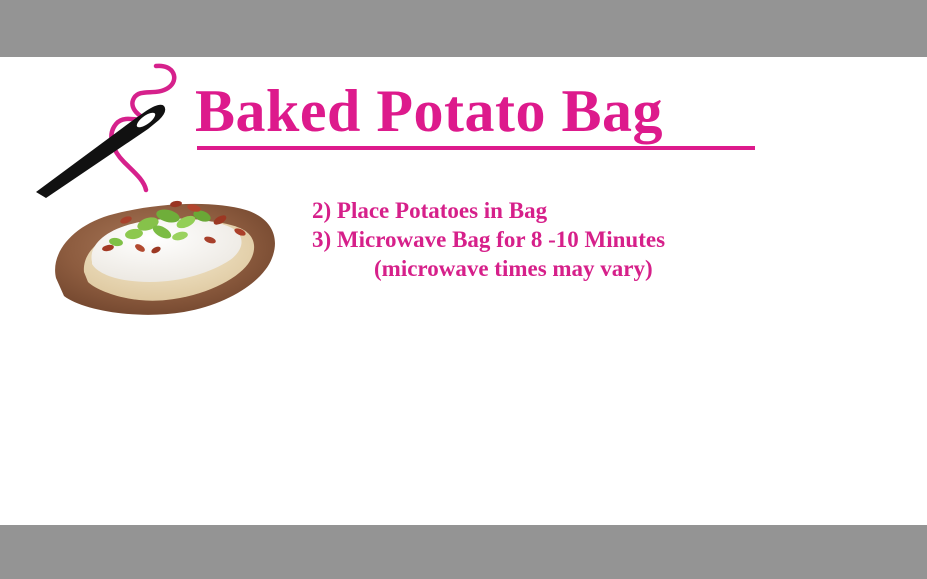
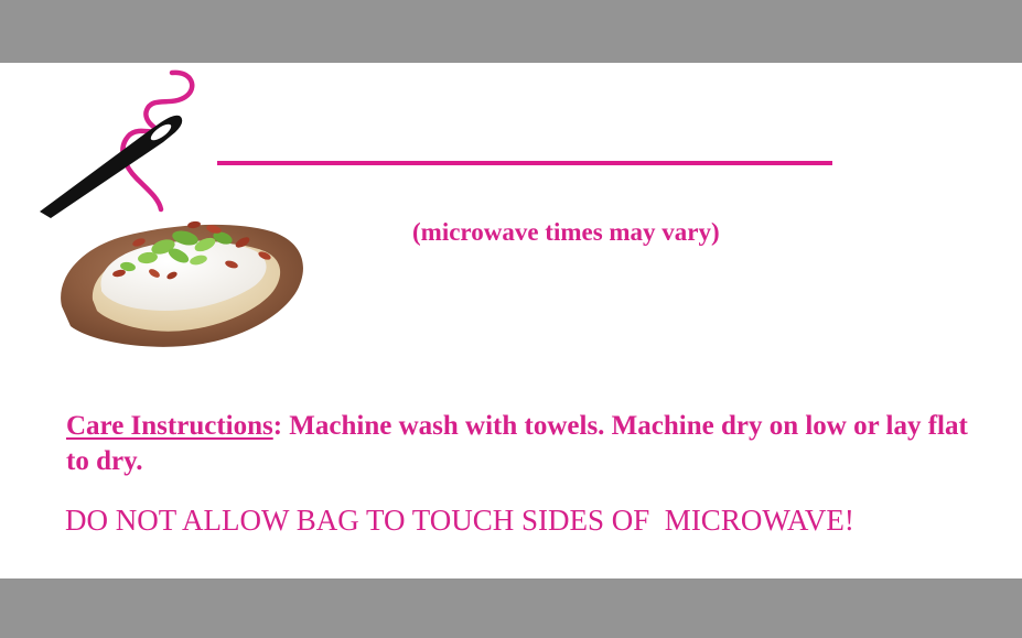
- Baked Potato Bag
- 2) Place Potatoes in Bag
- 3) Microwave Bag for 8 -10 Minutes
  (microwave times may vary)
+ Care Instructions: Machine wash with towels. Machine dry on low or lay flat to dry.
+ DO NOT ALLOW BAG TO TOUCH SIDES OF MICROWAVE!
